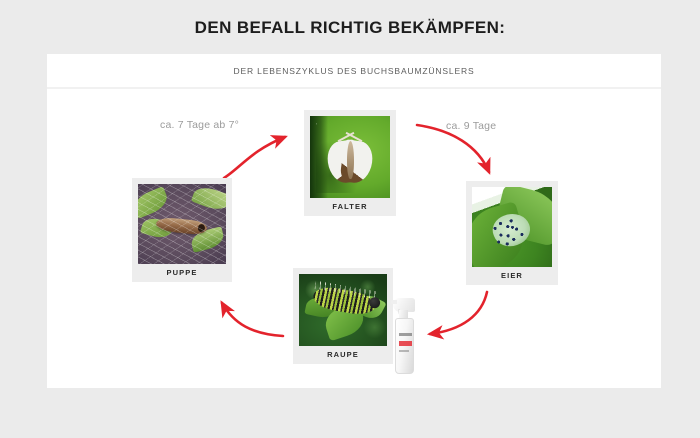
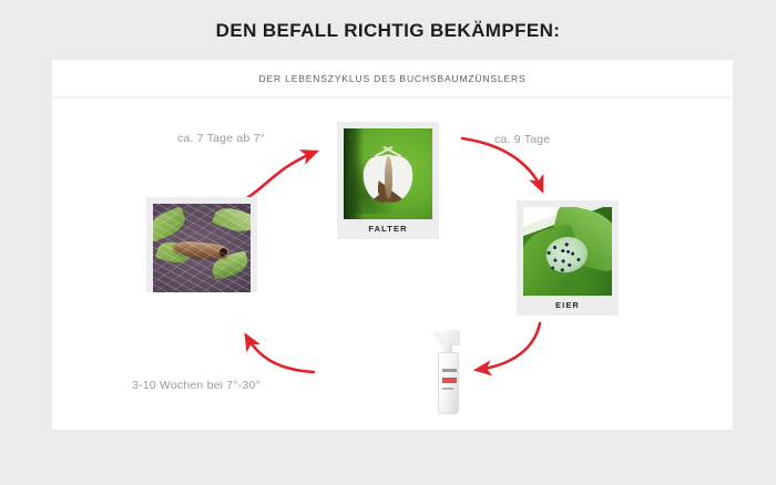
  DEN BEFALL RICHTIG BEKÄMPFEN:
  DER LEBENSZYKLUS DES BUCHSBAUMZÜNSLERS
  FALTER
  EIER
- RAUPE
- PUPPE
  ca. 7 Tage ab 7°
  ca. 9 Tage
+ 3-10 Wochen bei 7°-30°
